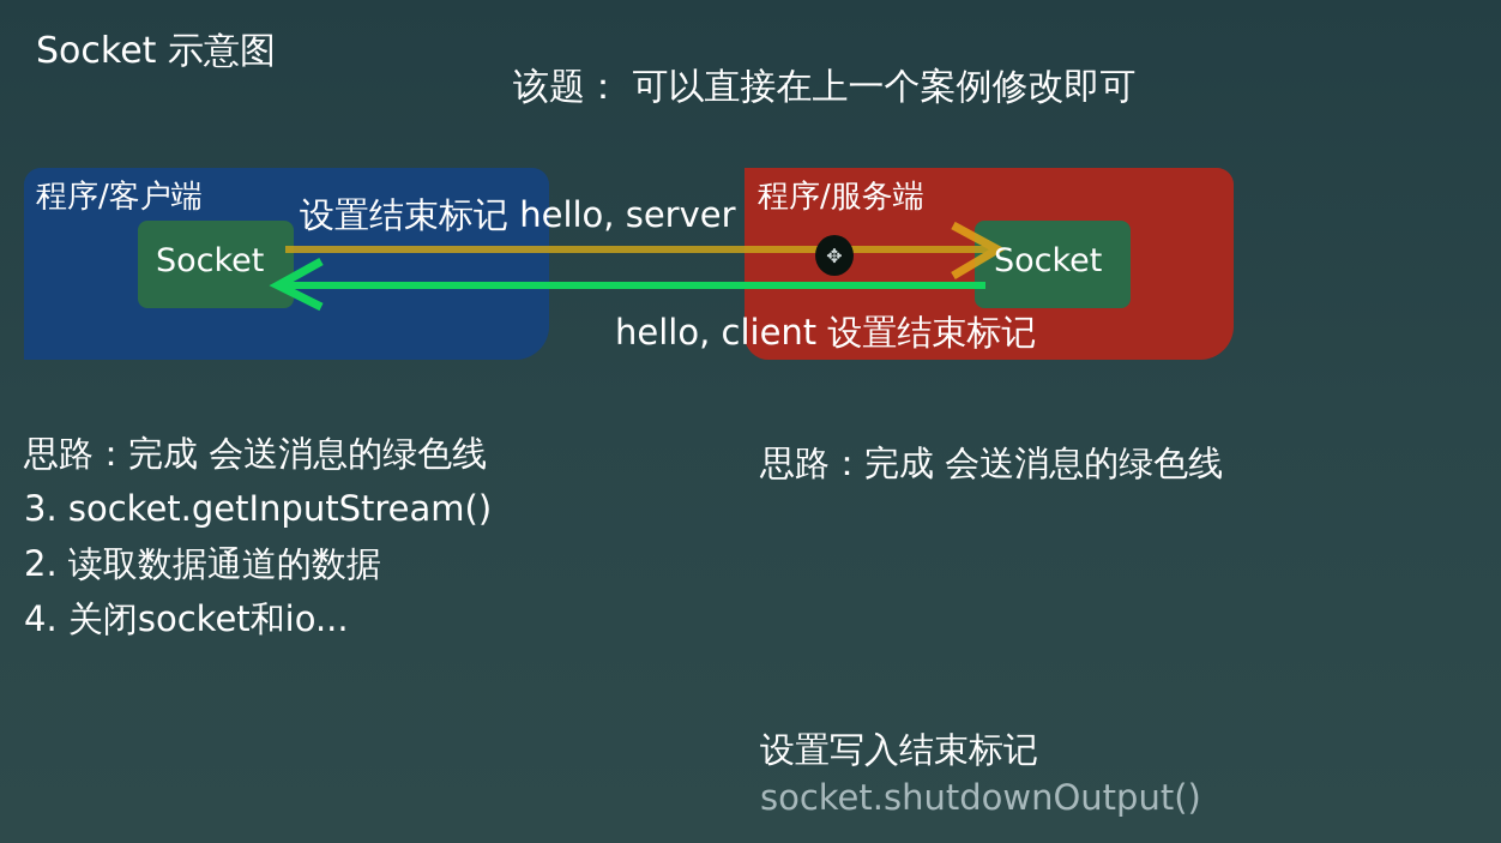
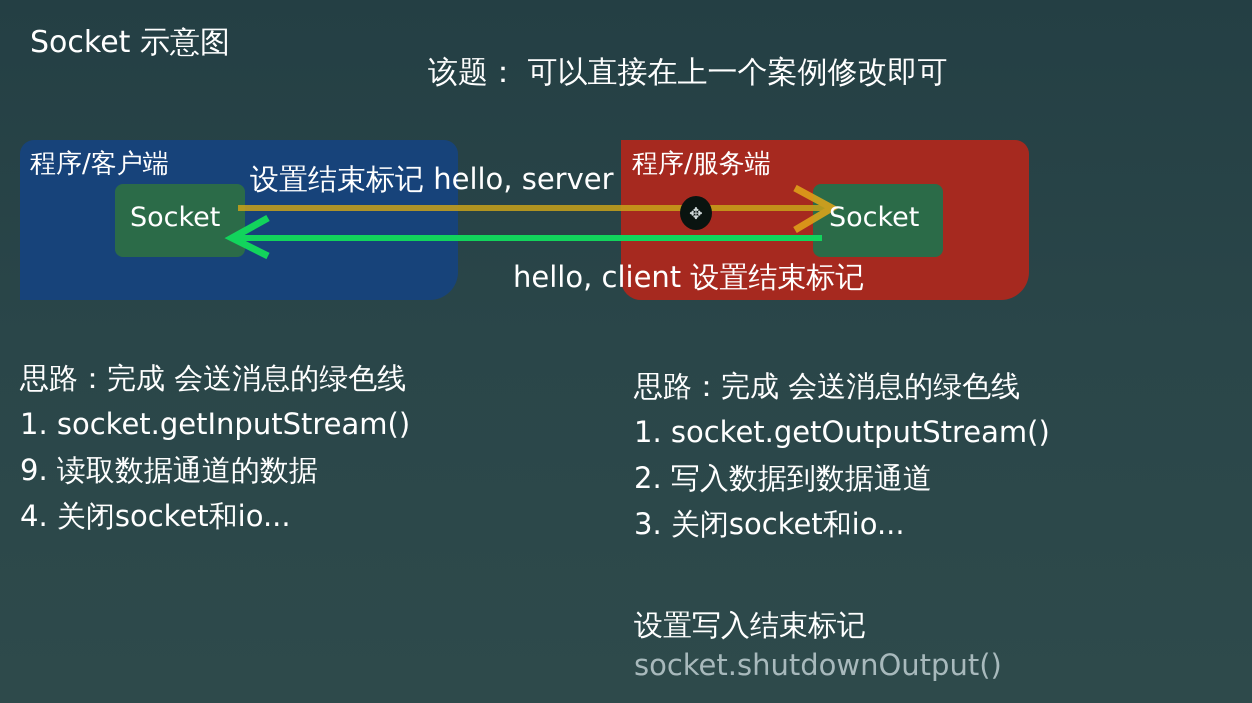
  Socket 示意图
  该题： 可以直接在上一个案例修改即可
  程序/客户端
  程序/服务端
  Socket
  Socket
  设置结束标记 hello, server
  hello, client 设置结束标记
  ✥
  思路：完成 会送消息的绿色线
- 3. socket.getInputStream()
+ 1. socket.getInputStream()
- 2. 读取数据通道的数据
+ 9. 读取数据通道的数据
  4. 关闭socket和io...
  思路：完成 会送消息的绿色线
+ 1. socket.getOutputStream()
+ 2. 写入数据到数据通道
+ 3. 关闭socket和io...
  设置写入结束标记
  socket.shutdownOutput()
